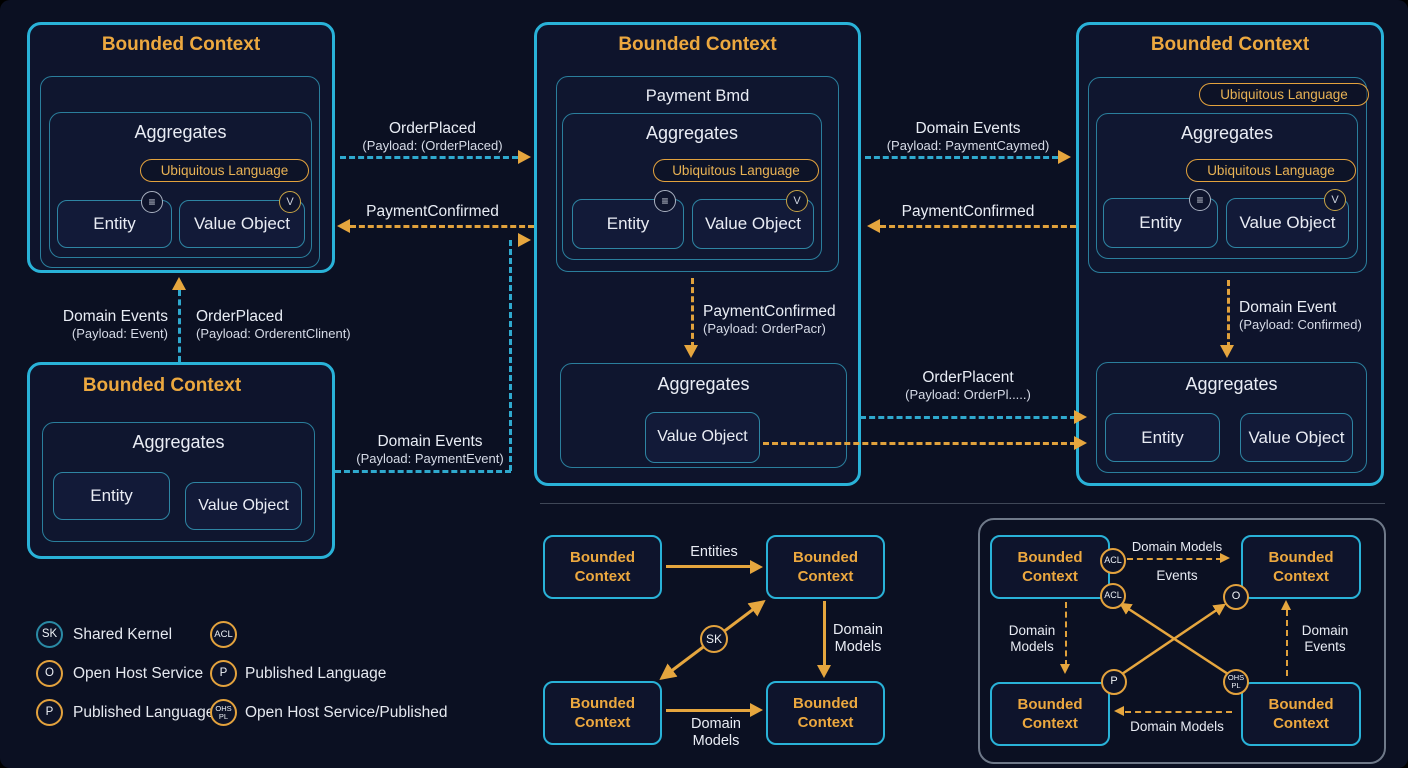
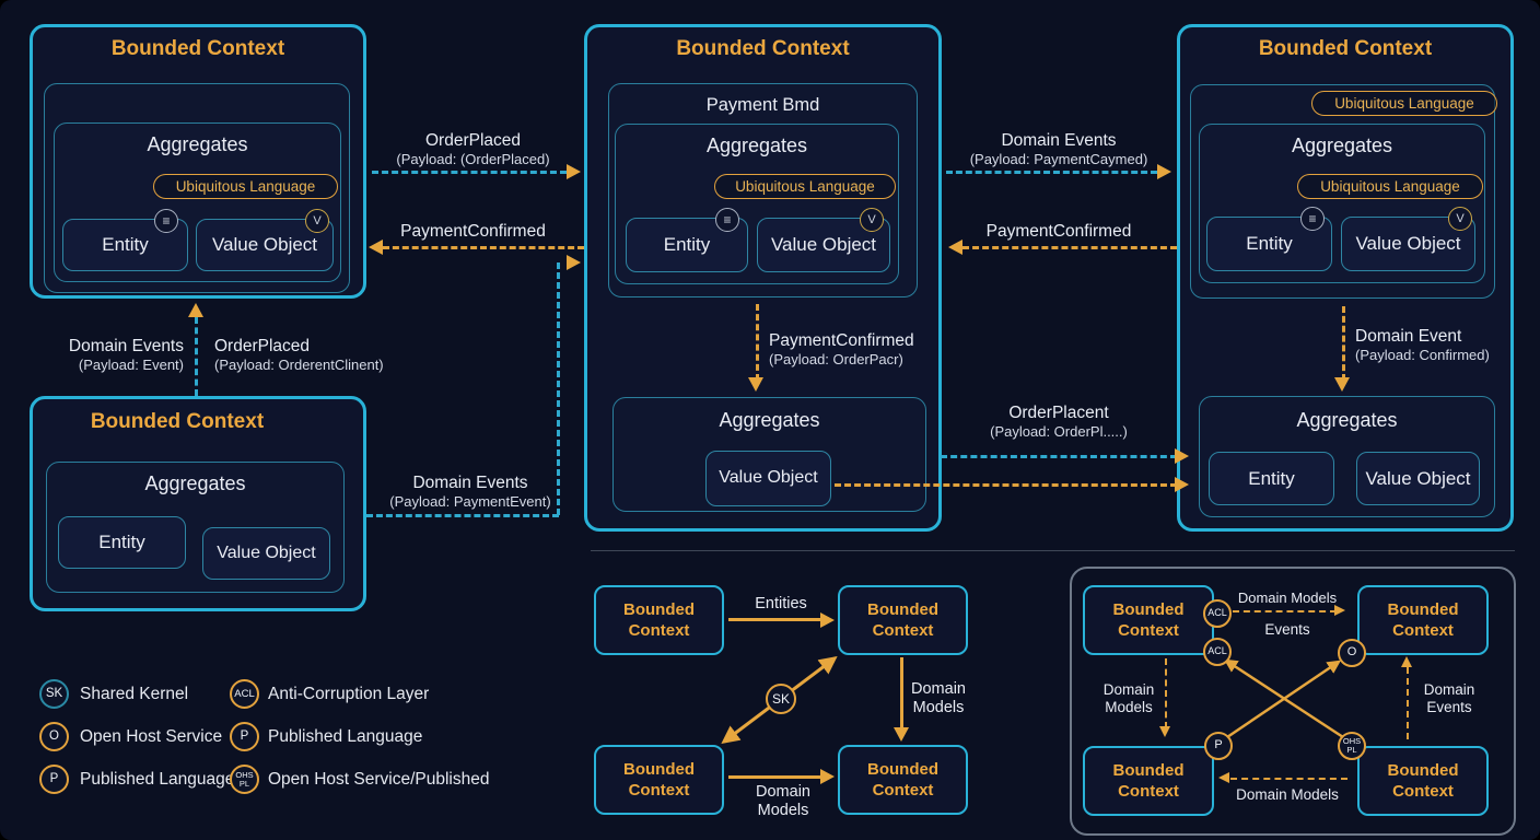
  Bounded Context
  Aggregates
  Ubiquitous Language
  Entity
  Value Object
  ≡
  V
  Bounded Context
  Payment Bmd
  Aggregates
  Ubiquitous Language
  Entity
  Value Object
  ≡
  V
  Aggregates
  Value Object
  Bounded Context
  Ubiquitous Language
  Aggregates
  Ubiquitous Language
  Entity
  Value Object
  ≡
  V
  Aggregates
  Entity
  Value Object
  Bounded Context
  Aggregates
  Entity
  Value Object
  OrderPlaced
  (Payload: (OrderPlaced)
  PaymentConfirmed
  Domain Events
  (Payload: Event)
  OrderPlaced
  (Payload: OrderentClinent)
  Domain Events
  (Payload: PaymentEvent)
  Domain Events
  (Payload: PaymentCaymed)
  PaymentConfirmed
  PaymentConfirmed
  (Payload: OrderPacr)
  Domain Event
  (Payload: Confirmed)
  OrderPlacent
  (Payload: OrderPl.....)
  SK
  Shared Kernel
  ACL
+ Anti-Corruption Layer
  O
  Open Host Service
  P
  Published Language
  P
  Published Languag
  OHS PL
  Open Host Service/Published
  Bounded Context
  Bounded Context
  Bounded Context
  Bounded Context
  Entities
  SK
  Domain Models
  Domain Models
  Bounded Context
  Bounded Context
  Bounded Context
  Bounded Context
  Domain Models
  Events
  Domain Models
  Domain Events
  Domain Models
  ACL
  ACL
  O
  P
  OHS PL
